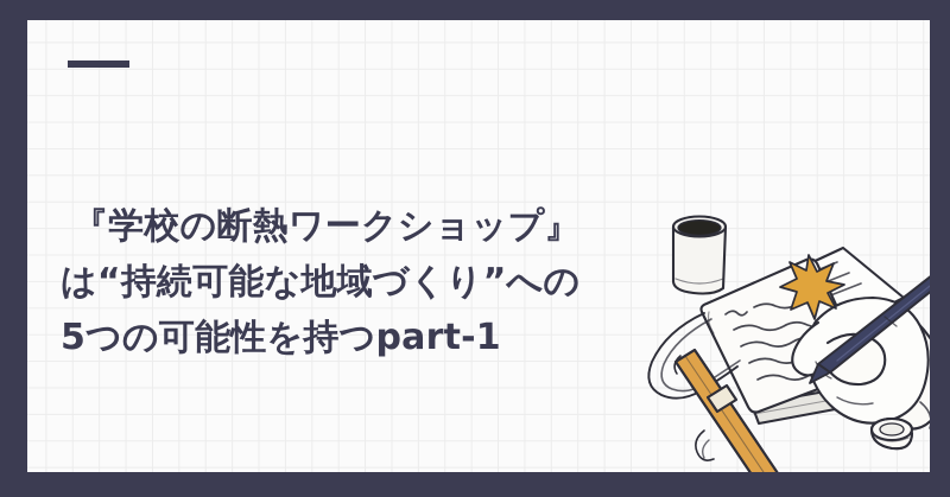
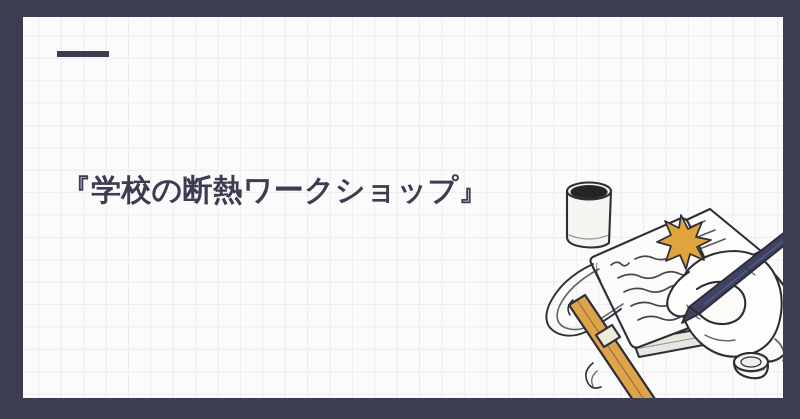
  『学校の断熱ワークショップ』
- は“持続可能な地域づくり”への
- 5つの可能性を持つpart-1
